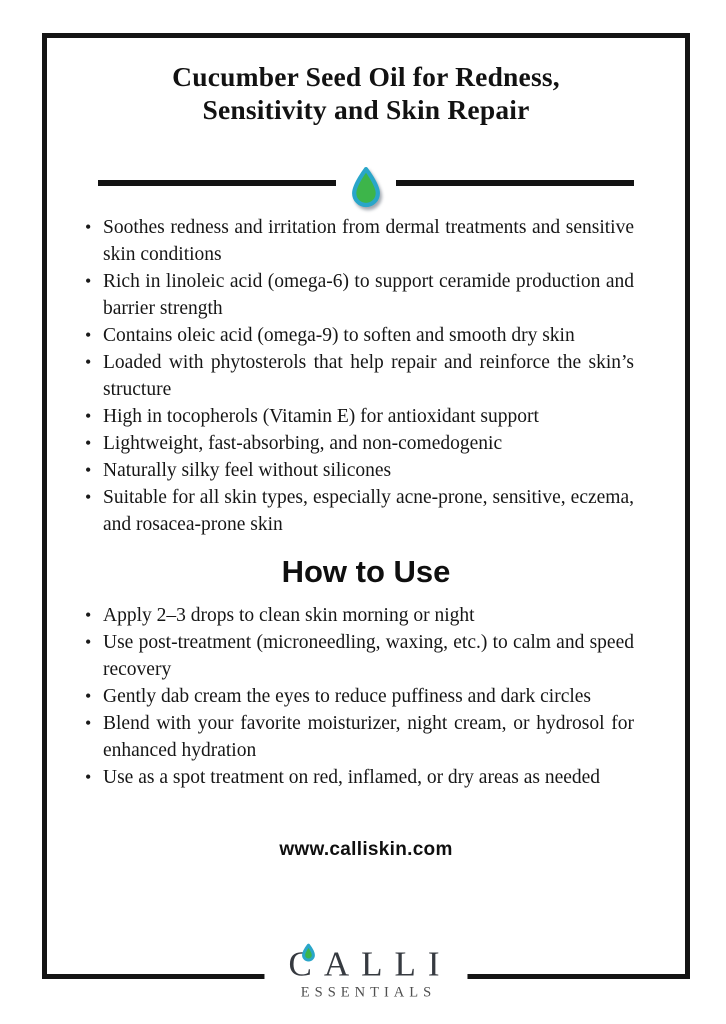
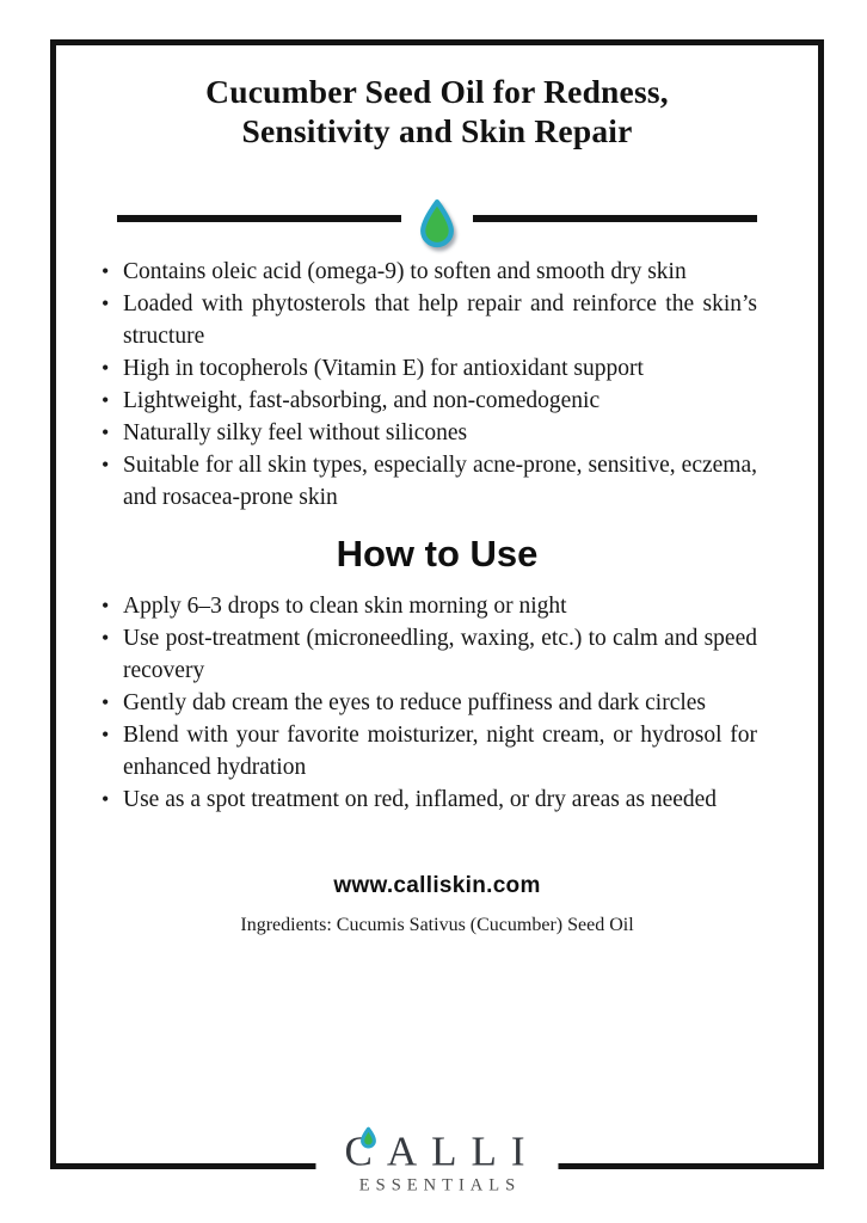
  Cucumber Seed Oil for Redness,
  Sensitivity and Skin Repair
- Soothes redness and irritation from dermal treatments and sensitive skin conditions
- Rich in linoleic acid (omega-6) to support ceramide production and barrier strength
  Contains oleic acid (omega-9) to soften and smooth dry skin
  Loaded with phytosterols that help repair and reinforce the skin’s structure
  High in tocopherols (Vitamin E) for antioxidant support
  Lightweight, fast-absorbing, and non-comedogenic
  Naturally silky feel without silicones
  Suitable for all skin types, especially acne-prone, sensitive, eczema, and rosacea-prone skin
  How to Use
- Apply 2–3 drops to clean skin morning or night
+ Apply 6–3 drops to clean skin morning or night
  Use post-treatment (microneedling, waxing, etc.) to calm and speed recovery
  Gently dab cream the eyes to reduce puffiness and dark circles
  Blend with your favorite moisturizer, night cream, or hydrosol for enhanced hydration
  Use as a spot treatment on red, inflamed, or dry areas as needed
  www.calliskin.com
+ Ingredients: Cucumis Sativus (Cucumber) Seed Oil
  CALLI
  ESSENTIALS
